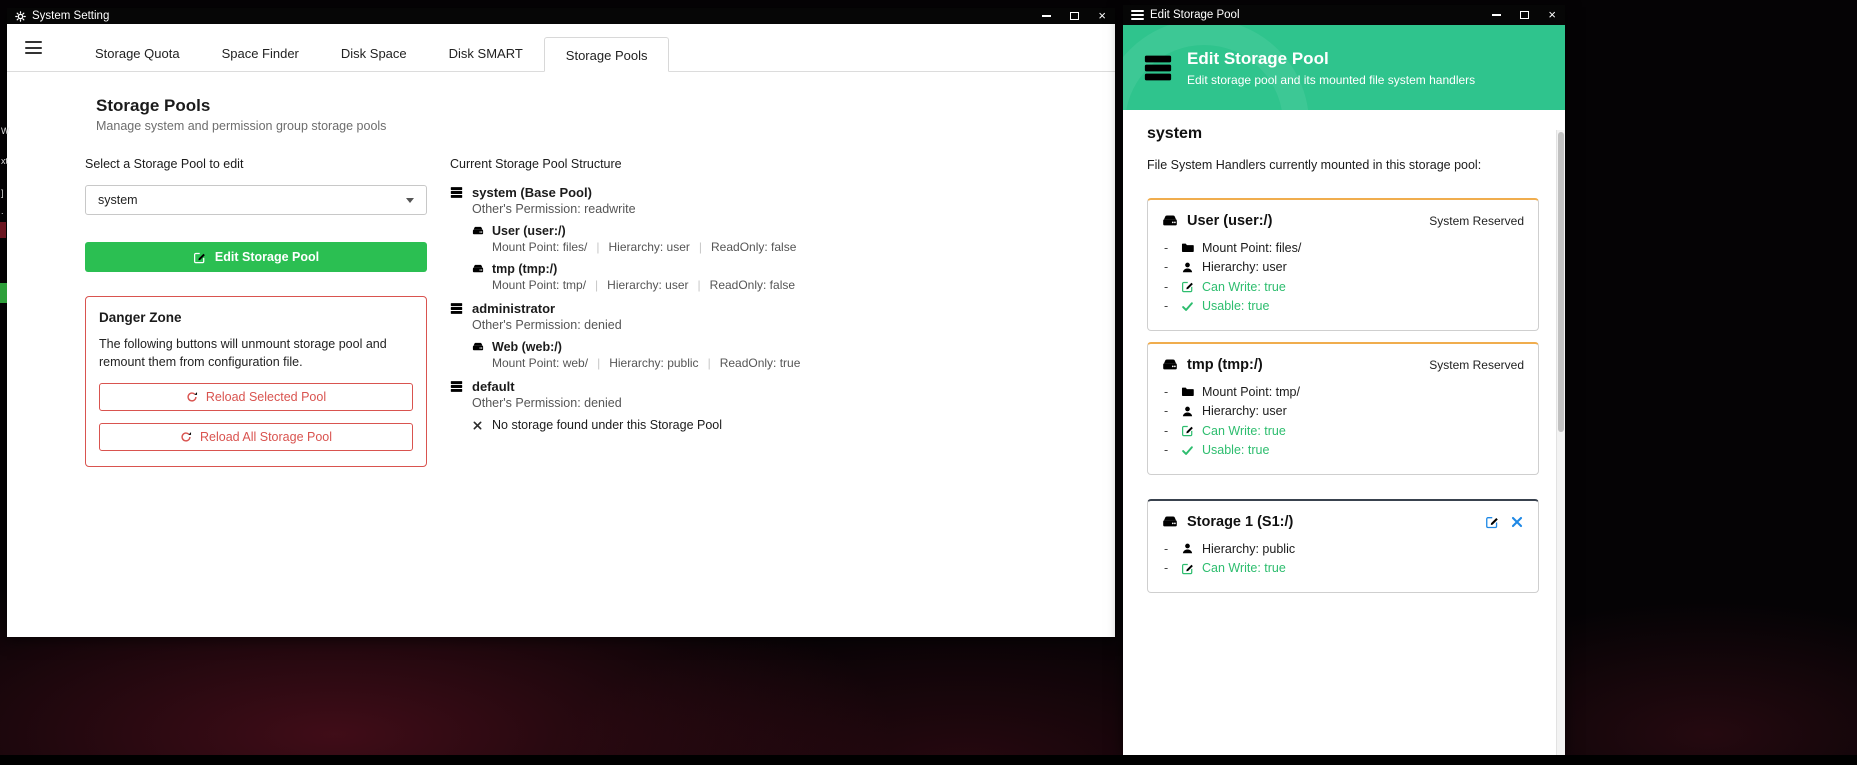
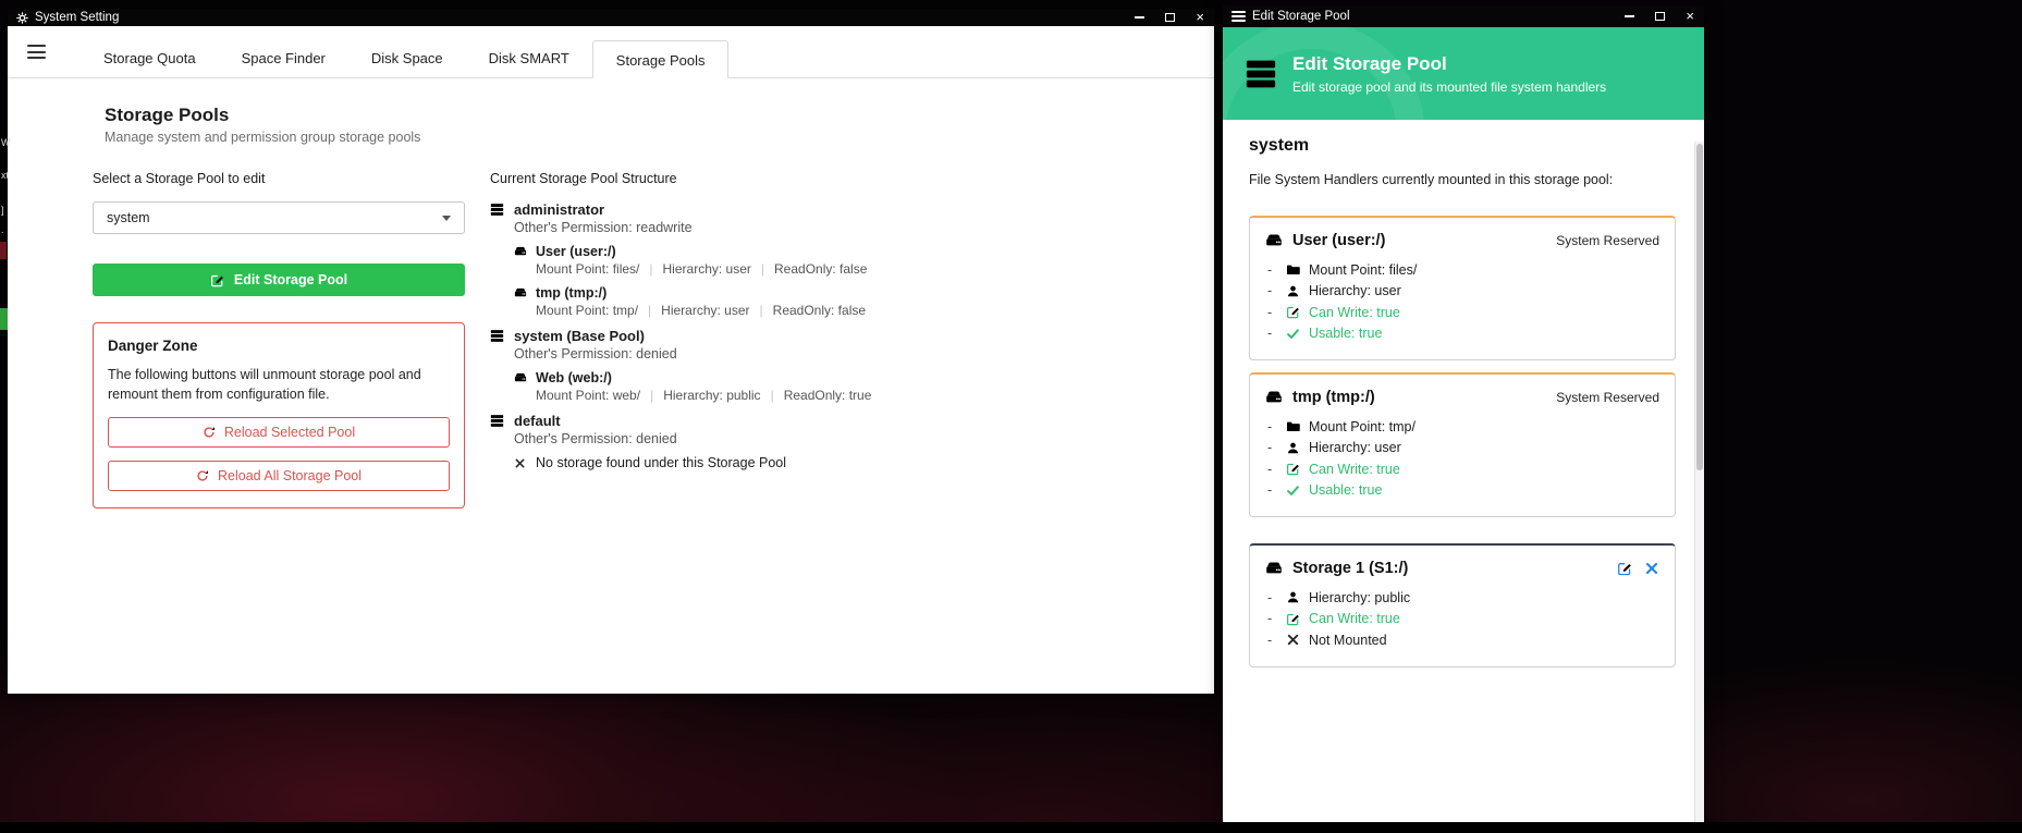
  W
  xt
  ]
  .
  System Setting
  ×
  Storage Quota
  Space Finder
  Disk Space
  Disk SMART
  Storage Pools
  Storage Pools
  Manage system and permission group storage pools
  Select a Storage Pool to edit
  system
  Edit Storage Pool
  Danger Zone
  The following buttons will unmount storage pool and remount them from configuration file.
  Reload Selected Pool
  Reload All Storage Pool
  Current Storage Pool Structure
- system (Base Pool)
+ administrator
  Other's Permission: readwrite
  User (user:/)
  Mount Point: files/ Hierarchy: user ReadOnly: false
  tmp (tmp:/)
  Mount Point: tmp/ Hierarchy: user ReadOnly: false
- administrator
+ system (Base Pool)
  Other's Permission: denied
  Web (web:/)
  Mount Point: web/ Hierarchy: public ReadOnly: true
  default
  Other's Permission: denied
  No storage found under this Storage Pool
  Edit Storage Pool
  ×
  Edit Storage Pool
  Edit storage pool and its mounted file system handlers
  system
  File System Handlers currently mounted in this storage pool:
  User (user:/)
  System Reserved
  Mount Point: files/
  Hierarchy: user
  Can Write: true
  Usable: true
  tmp (tmp:/)
  System Reserved
  Mount Point: tmp/
  Hierarchy: user
  Can Write: true
  Usable: true
  Storage 1 (S1:/)
  Hierarchy: public
  Can Write: true
+ Not Mounted
